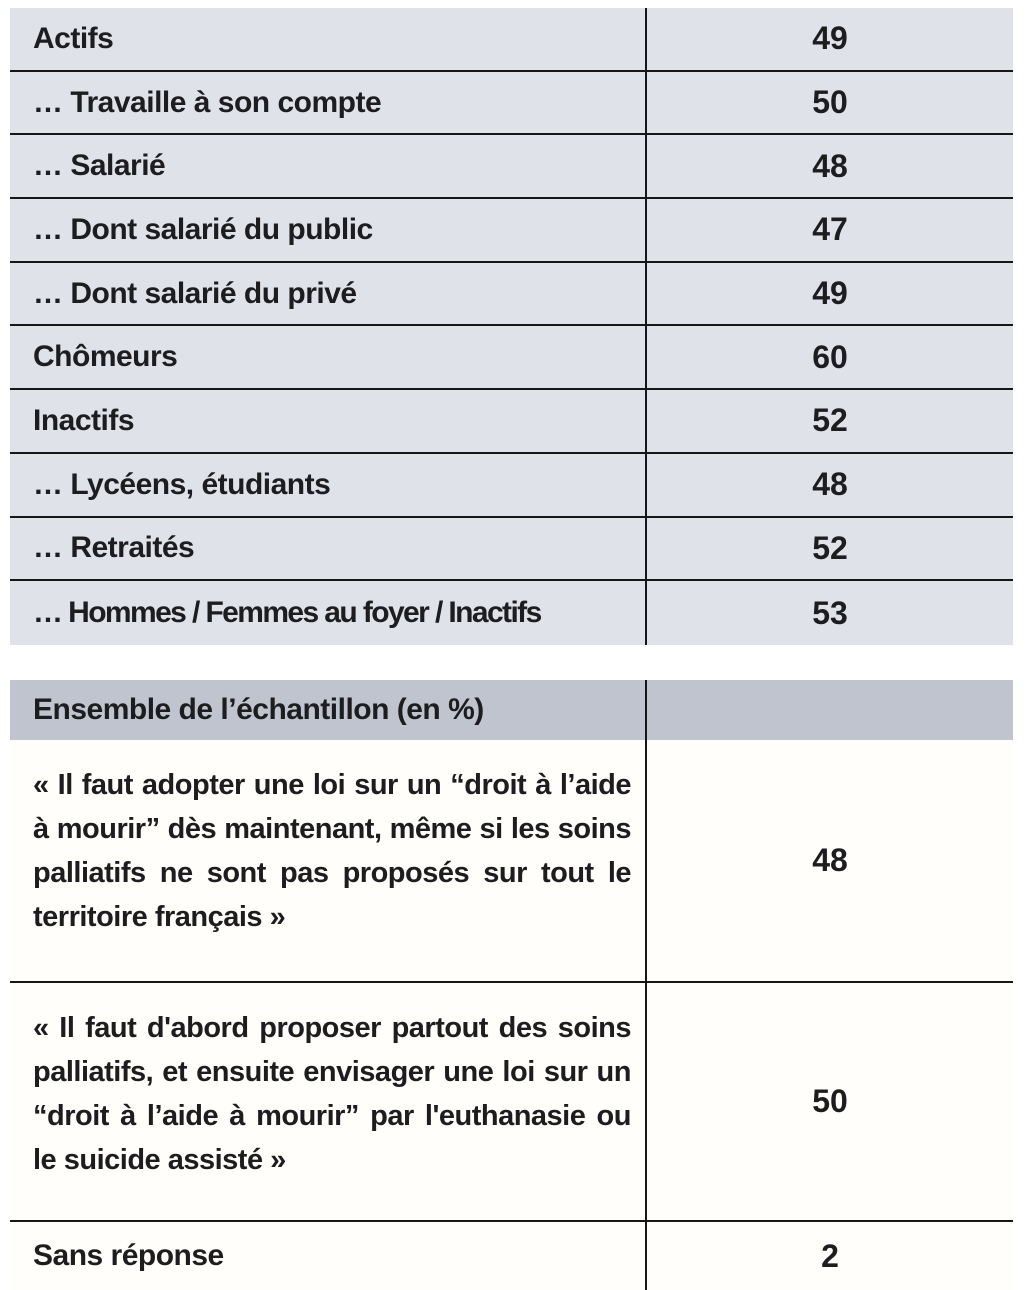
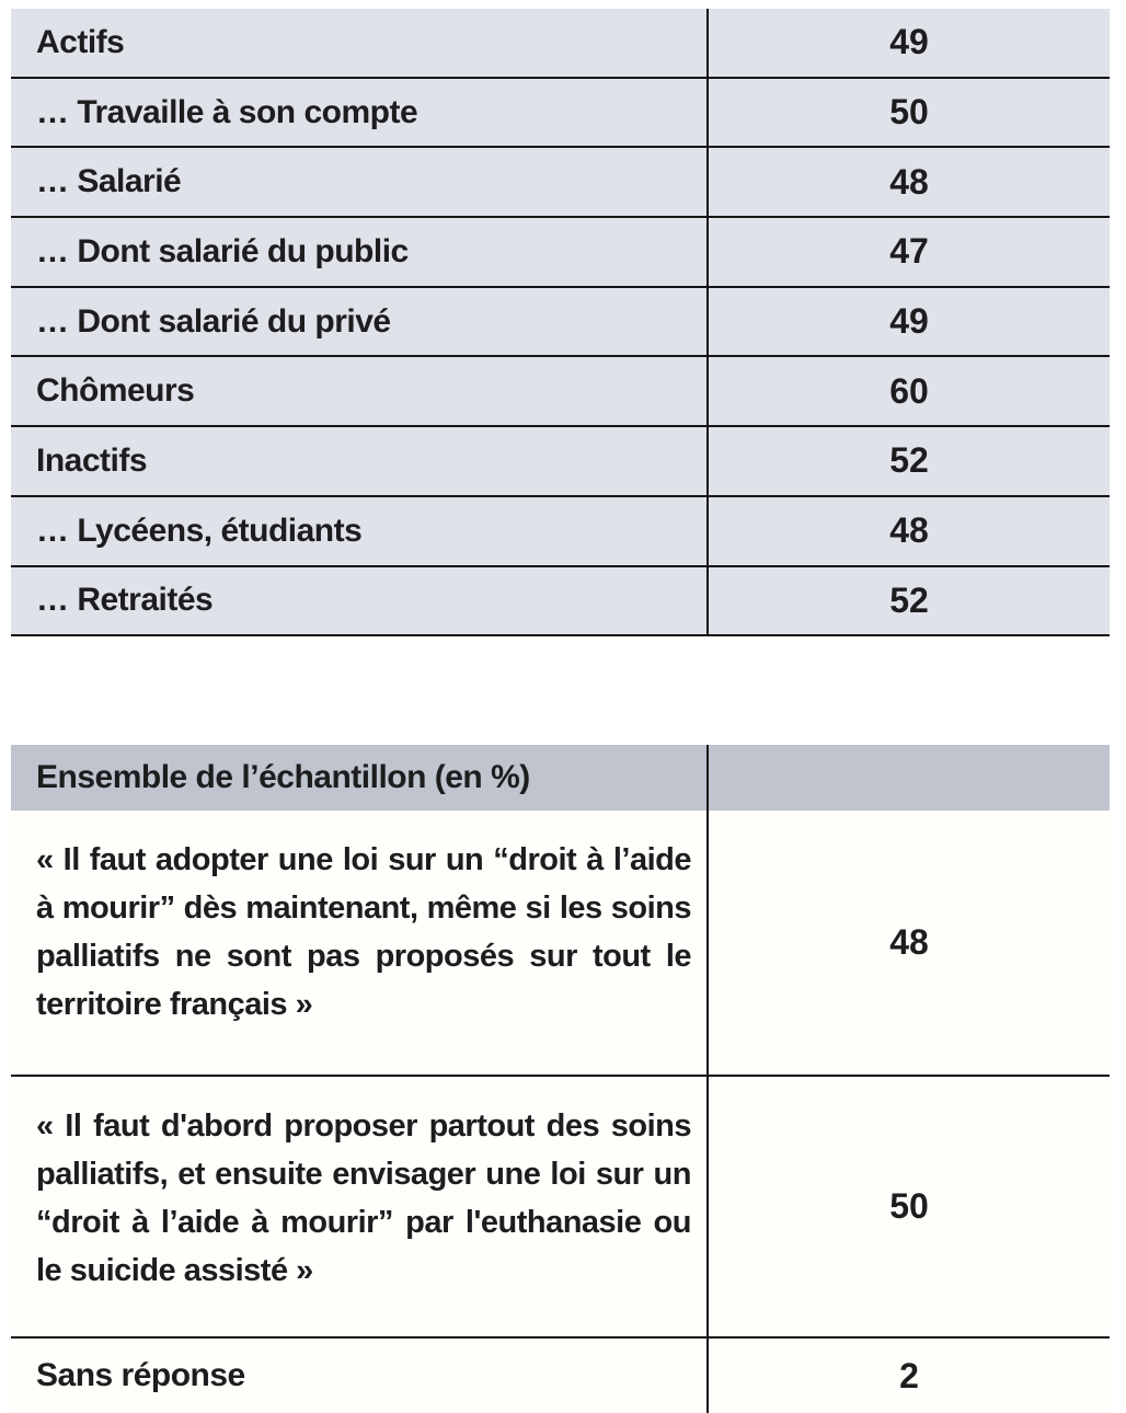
  Actifs
  49
  … Travaille à son compte
  50
  … Salarié
  48
  … Dont salarié du public
  47
  … Dont salarié du privé
  49
  Chômeurs
  60
  Inactifs
  52
  … Lycéens, étudiants
  48
  … Retraités
  52
- … Hommes / Femmes au foyer / Inactifs
- 53
  Ensemble de l’échantillon (en %)
  « Il faut adopter une loi sur un “droit à l’aide à mourir” dès maintenant, même si les soins palliatifs ne sont pas proposés sur tout le territoire français »
  48
  « Il faut d'abord proposer partout des soins palliatifs, et ensuite envisager une loi sur un “droit à l’aide à mourir” par l'euthanasie ou le suicide assisté »
  50
  Sans réponse
  2
